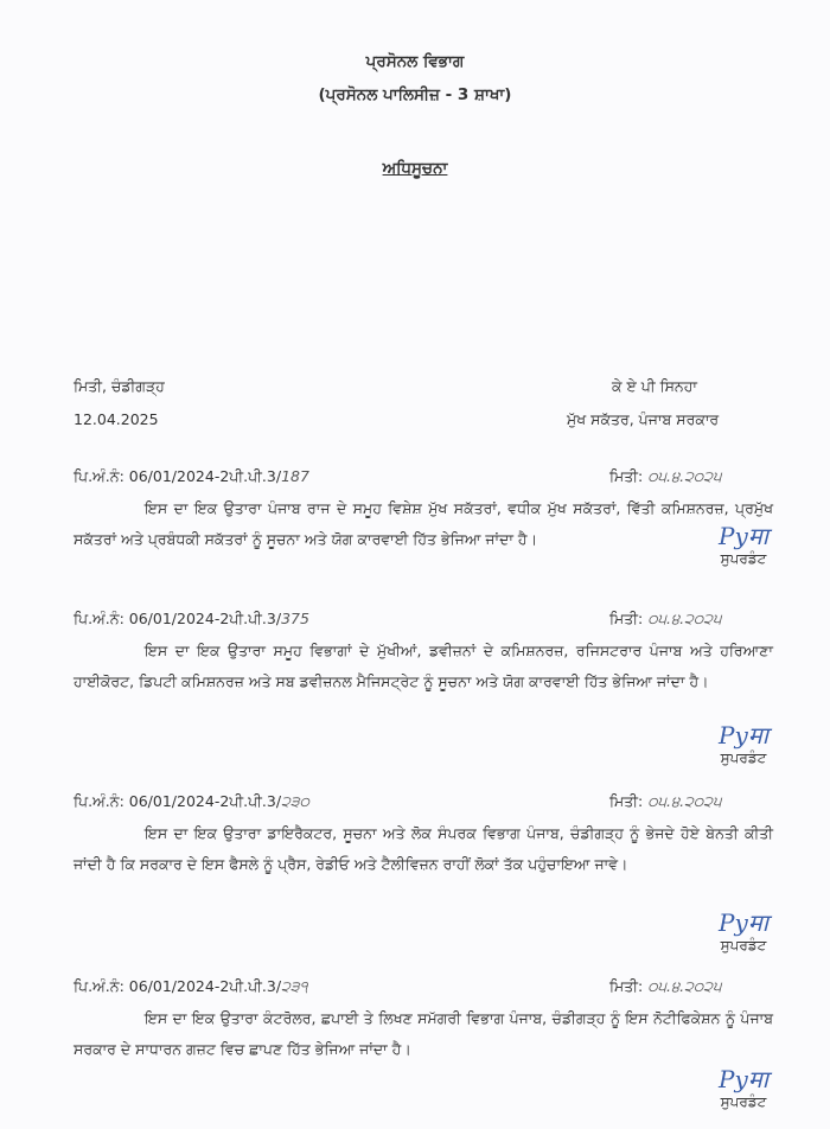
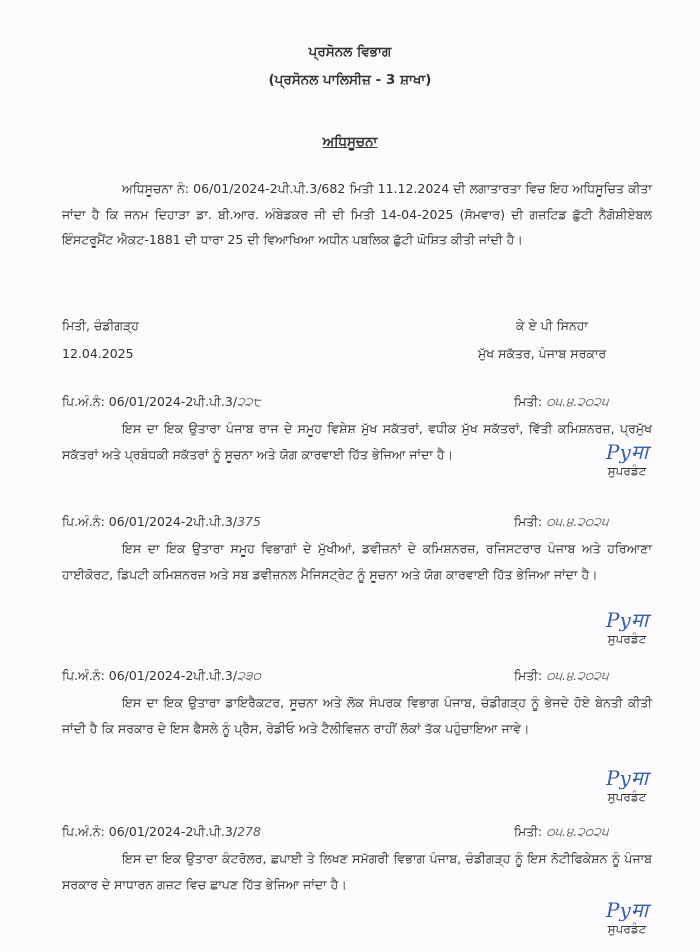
  ਪ੍ਰਸੋਨਲ ਵਿਭਾਗ
  (ਪ੍ਰਸੋਨਲ ਪਾਲਿਸੀਜ਼ - 3 ਸ਼ਾਖਾ)
  ਅਧਿਸੂਚਨਾ
+ ਅਧਿਸੂਚਨਾ ਨੰ: 06/01/2024-2ਪੀ.ਪੀ.3/682 ਮਿਤੀ 11.12.2024 ਦੀ ਲਗਾਤਾਰਤਾ ਵਿਚ ਇਹ ਅਧਿਸੂਚਿਤ ਕੀਤਾ ਜਾਂਦਾ ਹੈ ਕਿ ਜਨਮ ਦਿਹਾੜਾ ਡਾ. ਬੀ.ਆਰ. ਅੰਬੇਡਕਰ ਜੀ ਦੀ ਮਿਤੀ 14-04-2025 (ਸੋਮਵਾਰ) ਦੀ ਗਜ਼ਟਿਡ ਛੁੱਟੀ ਨੈਗੋਸ਼ੀਏਬਲ ਇੰਸਟਰੂਮੈਂਟ ਐਕਟ-1881 ਦੀ ਧਾਰਾ 25 ਦੀ ਵਿਆਖਿਆ ਅਧੀਨ ਪਬਲਿਕ ਛੁੱਟੀ ਘੋਸ਼ਿਤ ਕੀਤੀ ਜਾਂਦੀ ਹੈ।
  ਮਿਤੀ, ਚੰਡੀਗੜ੍ਹ
  12.04.2025
  ਕੇ ਏ ਪੀ ਸਿਨਹਾ
  ਮੁੱਖ ਸਕੱਤਰ, ਪੰਜਾਬ ਸਰਕਾਰ
- ਪਿ.ਅੰ.ਨੰ: 06/01/2024-2ਪੀ.ਪੀ.3/187
+ ਪਿ.ਅੰ.ਨੰ: 06/01/2024-2ਪੀ.ਪੀ.3/੨੨੮
  ਮਿਤੀ: ੦੫.੪.੨੦੨੫
  ਇਸ ਦਾ ਇਕ ਉਤਾਰਾ ਪੰਜਾਬ ਰਾਜ ਦੇ ਸਮੂਹ ਵਿਸ਼ੇਸ਼ ਮੁੱਖ ਸਕੱਤਰਾਂ, ਵਧੀਕ ਮੁੱਖ ਸਕੱਤਰਾਂ, ਵਿੱਤੀ ਕਮਿਸ਼ਨਰਜ਼, ਪ੍ਰਮੁੱਖ ਸਕੱਤਰਾਂ ਅਤੇ ਪ੍ਰਬੰਧਕੀ ਸਕੱਤਰਾਂ ਨੂੰ ਸੂਚਨਾ ਅਤੇ ਯੋਗ ਕਾਰਵਾਈ ਹਿੱਤ ਭੇਜਿਆ ਜਾਂਦਾ ਹੈ।
  Pyमा
  ਸੁਪਰਡੰਟ
  ਪਿ.ਅੰ.ਨੰ: 06/01/2024-2ਪੀ.ਪੀ.3/375
  ਮਿਤੀ: ੦੫.੪.੨੦੨੫
  ਇਸ ਦਾ ਇਕ ਉਤਾਰਾ ਸਮੂਹ ਵਿਭਾਗਾਂ ਦੇ ਮੁੱਖੀਆਂ, ਡਵੀਜ਼ਨਾਂ ਦੇ ਕਮਿਸ਼ਨਰਜ਼, ਰਜਿਸਟਰਾਰ ਪੰਜਾਬ ਅਤੇ ਹਰਿਆਣਾ ਹਾਈਕੋਰਟ, ਡਿਪਟੀ ਕਮਿਸ਼ਨਰਜ਼ ਅਤੇ ਸਬ ਡਵੀਜ਼ਨਲ ਮੈਜਿਸਟ੍ਰੇਟ ਨੂੰ ਸੂਚਨਾ ਅਤੇ ਯੋਗ ਕਾਰਵਾਈ ਹਿੱਤ ਭੇਜਿਆ ਜਾਂਦਾ ਹੈ।
  Pyमा
  ਸੁਪਰਡੰਟ
  ਪਿ.ਅੰ.ਨੰ: 06/01/2024-2ਪੀ.ਪੀ.3/੨੩੦
  ਮਿਤੀ: ੦੫.੪.੨੦੨੫
  ਇਸ ਦਾ ਇਕ ਉਤਾਰਾ ਡਾਇਰੈਕਟਰ, ਸੂਚਨਾ ਅਤੇ ਲੋਕ ਸੰਪਰਕ ਵਿਭਾਗ ਪੰਜਾਬ, ਚੰਡੀਗੜ੍ਹ ਨੂੰ ਭੇਜਦੇ ਹੋਏ ਬੇਨਤੀ ਕੀਤੀ ਜਾਂਦੀ ਹੈ ਕਿ ਸਰਕਾਰ ਦੇ ਇਸ ਫੈਸਲੇ ਨੂੰ ਪ੍ਰੈਸ, ਰੇਡੀਓ ਅਤੇ ਟੈਲੀਵਿਜ਼ਨ ਰਾਹੀਂ ਲੋਕਾਂ ਤੱਕ ਪਹੁੰਚਾਇਆ ਜਾਵੇ।
  Pyमा
  ਸੁਪਰਡੰਟ
- ਪਿ.ਅੰ.ਨੰ: 06/01/2024-2ਪੀ.ਪੀ.3/੨੩੧
+ ਪਿ.ਅੰ.ਨੰ: 06/01/2024-2ਪੀ.ਪੀ.3/278
  ਮਿਤੀ: ੦੫.੪.੨੦੨੫
  ਇਸ ਦਾ ਇਕ ਉਤਾਰਾ ਕੰਟਰੋਲਰ, ਛਪਾਈ ਤੇ ਲਿਖਣ ਸਮੱਗਰੀ ਵਿਭਾਗ ਪੰਜਾਬ, ਚੰਡੀਗੜ੍ਹ ਨੂੰ ਇਸ ਨੋਟੀਫਿਕੇਸ਼ਨ ਨੂੰ ਪੰਜਾਬ ਸਰਕਾਰ ਦੇ ਸਾਧਾਰਨ ਗਜ਼ਟ ਵਿਚ ਛਾਪਣ ਹਿੱਤ ਭੇਜਿਆ ਜਾਂਦਾ ਹੈ।
  Pyमा
  ਸੁਪਰਡੰਟ
